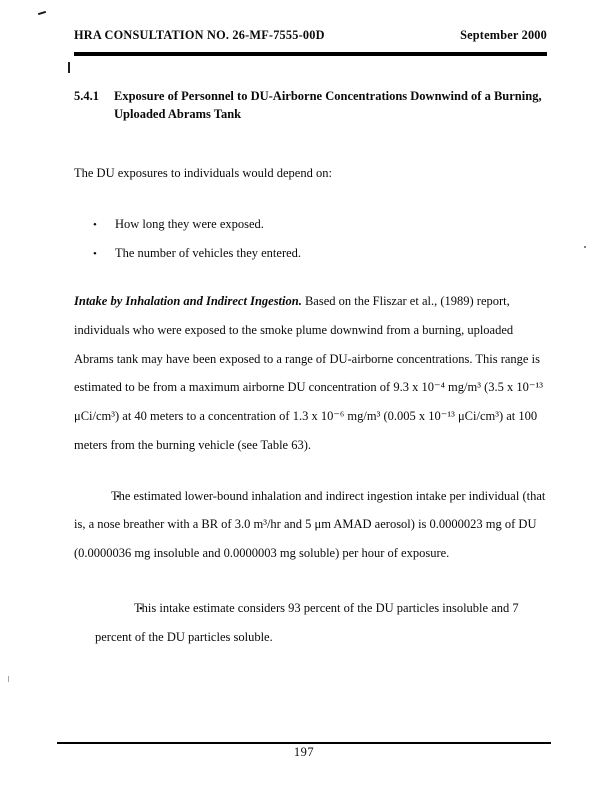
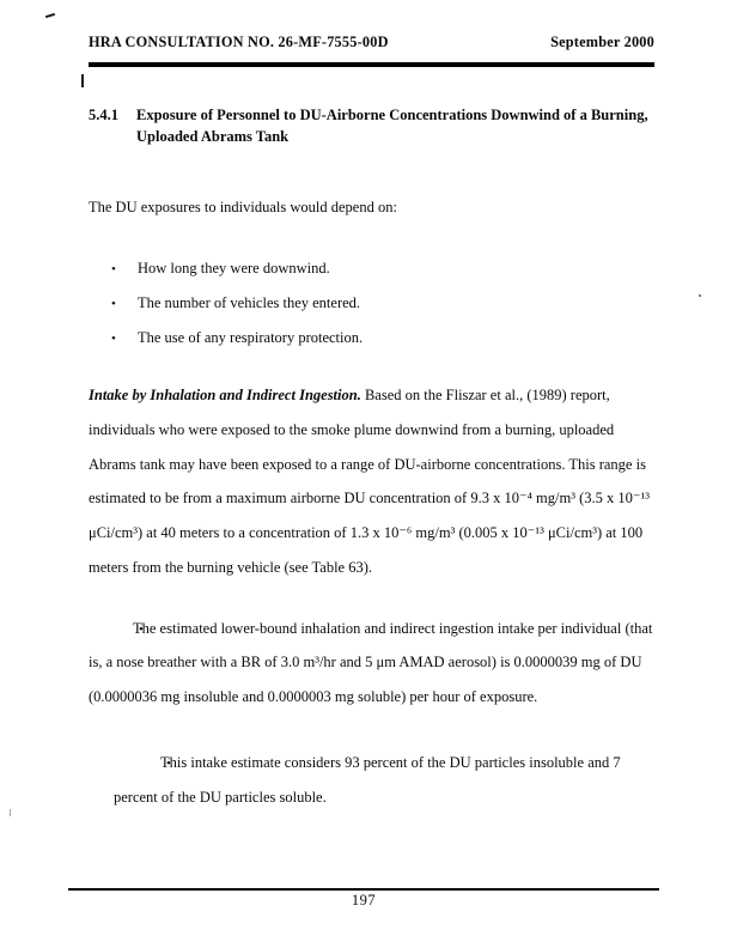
  HRA CONSULTATION NO. 26-MF-7555-00D
  September 2000
  5.4.1
  Exposure of Personnel to DU-Airborne Concentrations Downwind of a Burning,
  Uploaded Abrams Tank
  The DU exposures to individuals would depend on:
- • How long they were exposed.
+ • How long they were downwind.
  • The number of vehicles they entered.
+ • The use of any respiratory protection.
  Intake by Inhalation and Indirect Ingestion. Based on the Fliszar et al., (1989) report, individuals who were exposed to the smoke plume downwind from a burning, uploaded Abrams tank may have been exposed to a range of DU-airborne concentrations. This range is estimated to be from a maximum airborne DU concentration of 9.3 x 10⁻⁴ mg/m³ (3.5 x 10⁻¹³ μCi/cm³) at 40 meters to a concentration of 1.3 x 10⁻⁶ mg/m³ (0.005 x 10⁻¹³ μCi/cm³) at 100 meters from the burning vehicle (see Table 63).
- •The estimated lower-bound inhalation and indirect ingestion intake per individual (that is, a nose breather with a BR of 3.0 m³/hr and 5 μm AMAD aerosol) is 0.0000023 mg of DU (0.0000036 mg insoluble and 0.0000003 mg soluble) per hour of exposure.
+ •The estimated lower-bound inhalation and indirect ingestion intake per individual (that is, a nose breather with a BR of 3.0 m³/hr and 5 μm AMAD aerosol) is 0.0000039 mg of DU (0.0000036 mg insoluble and 0.0000003 mg soluble) per hour of exposure.
  •This intake estimate considers 93 percent of the DU particles insoluble and 7 percent of the DU particles soluble.
  197
